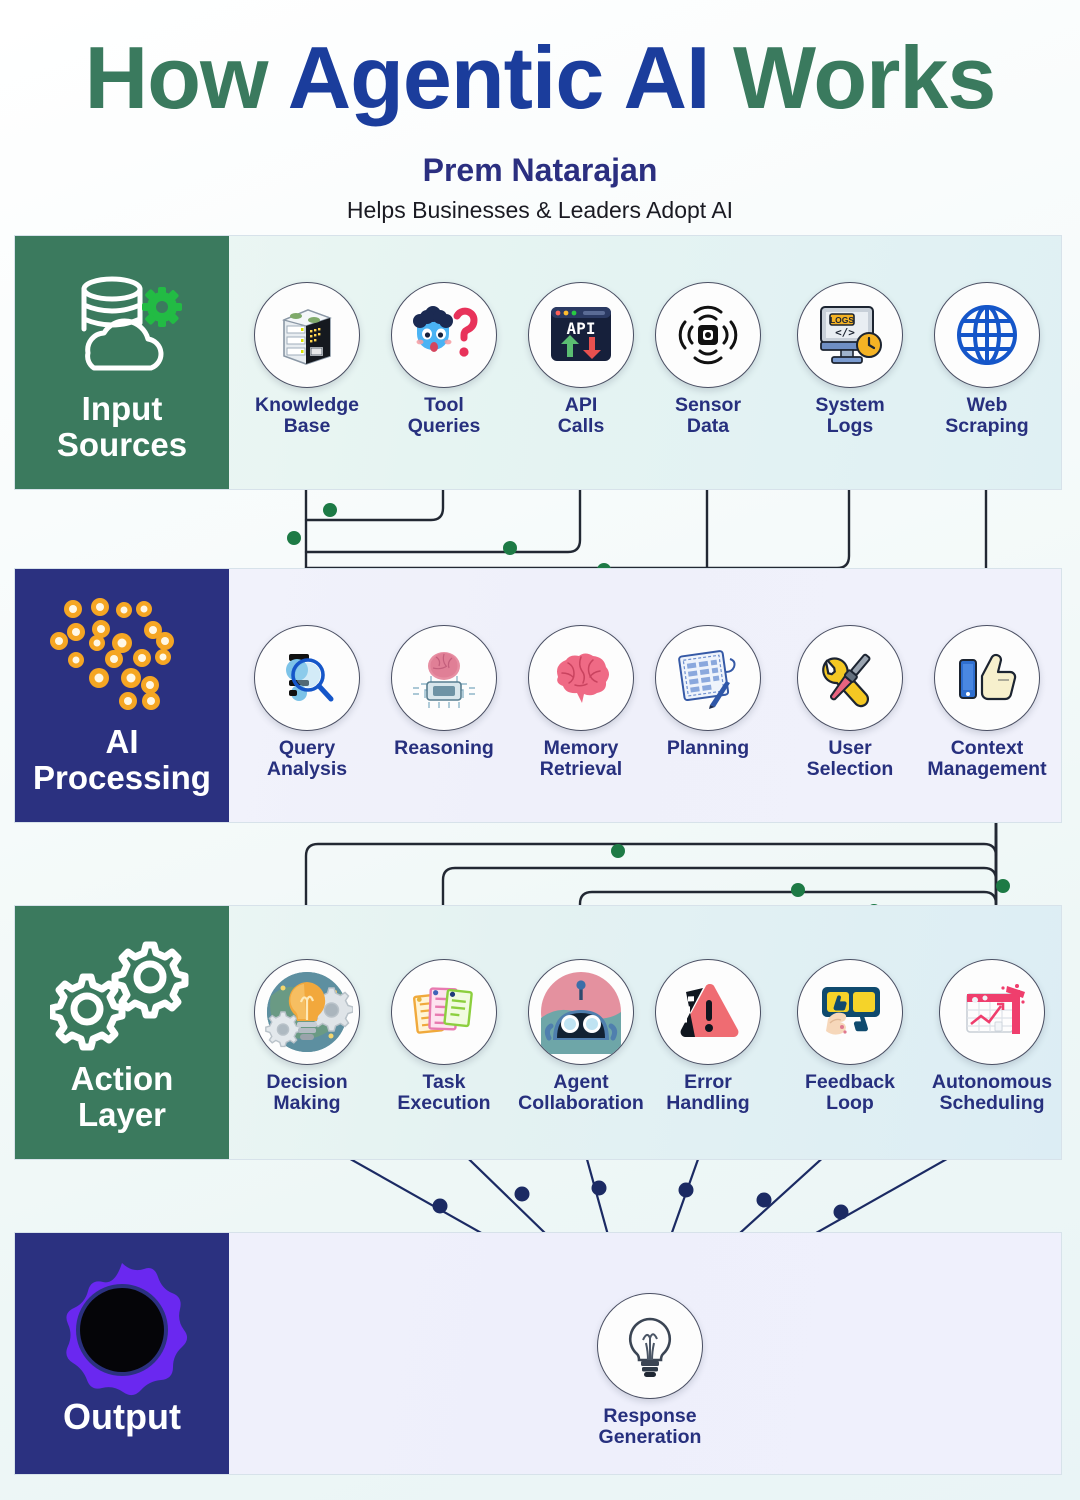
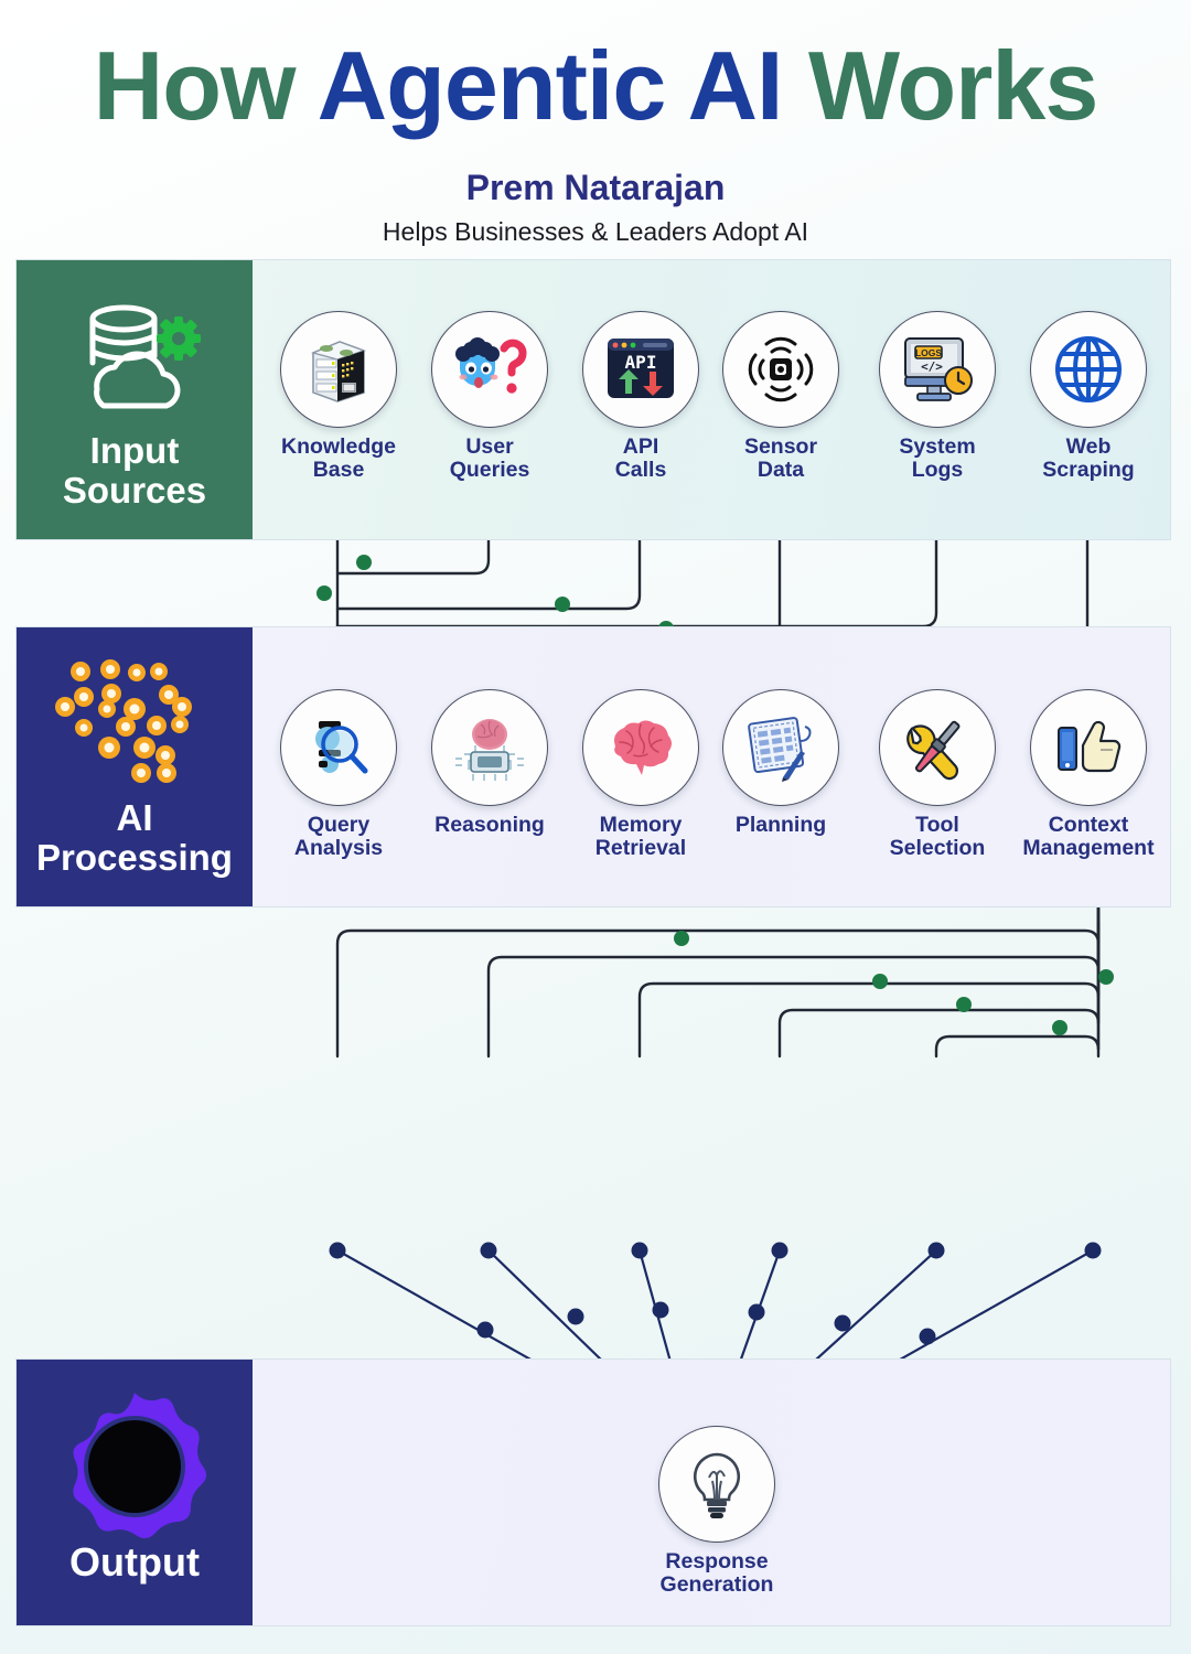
  How Agentic AI Works
  Prem Natarajan
  Helps Businesses & Leaders Adopt AI
  Input
  Sources
  Knowledge
  Base
- Tool
+ User
  Queries
  API
  API
  Calls
  Sensor
  Data
  LOGS
  </>
  System
  Logs
  Web
  Scraping
  AI
  Processing
  Query
  Analysis
  Reasoning
  Memory
  Retrieval
  Planning
- User
+ Tool
  Selection
  Context
  Management
- Action
- Layer
- Decision
- Making
- Task
- Execution
- Agent
- Collaboration
- Error
- Handling
- Feedback
- Loop
- Autonomous
- Scheduling
  Output
  Response
  Generation
